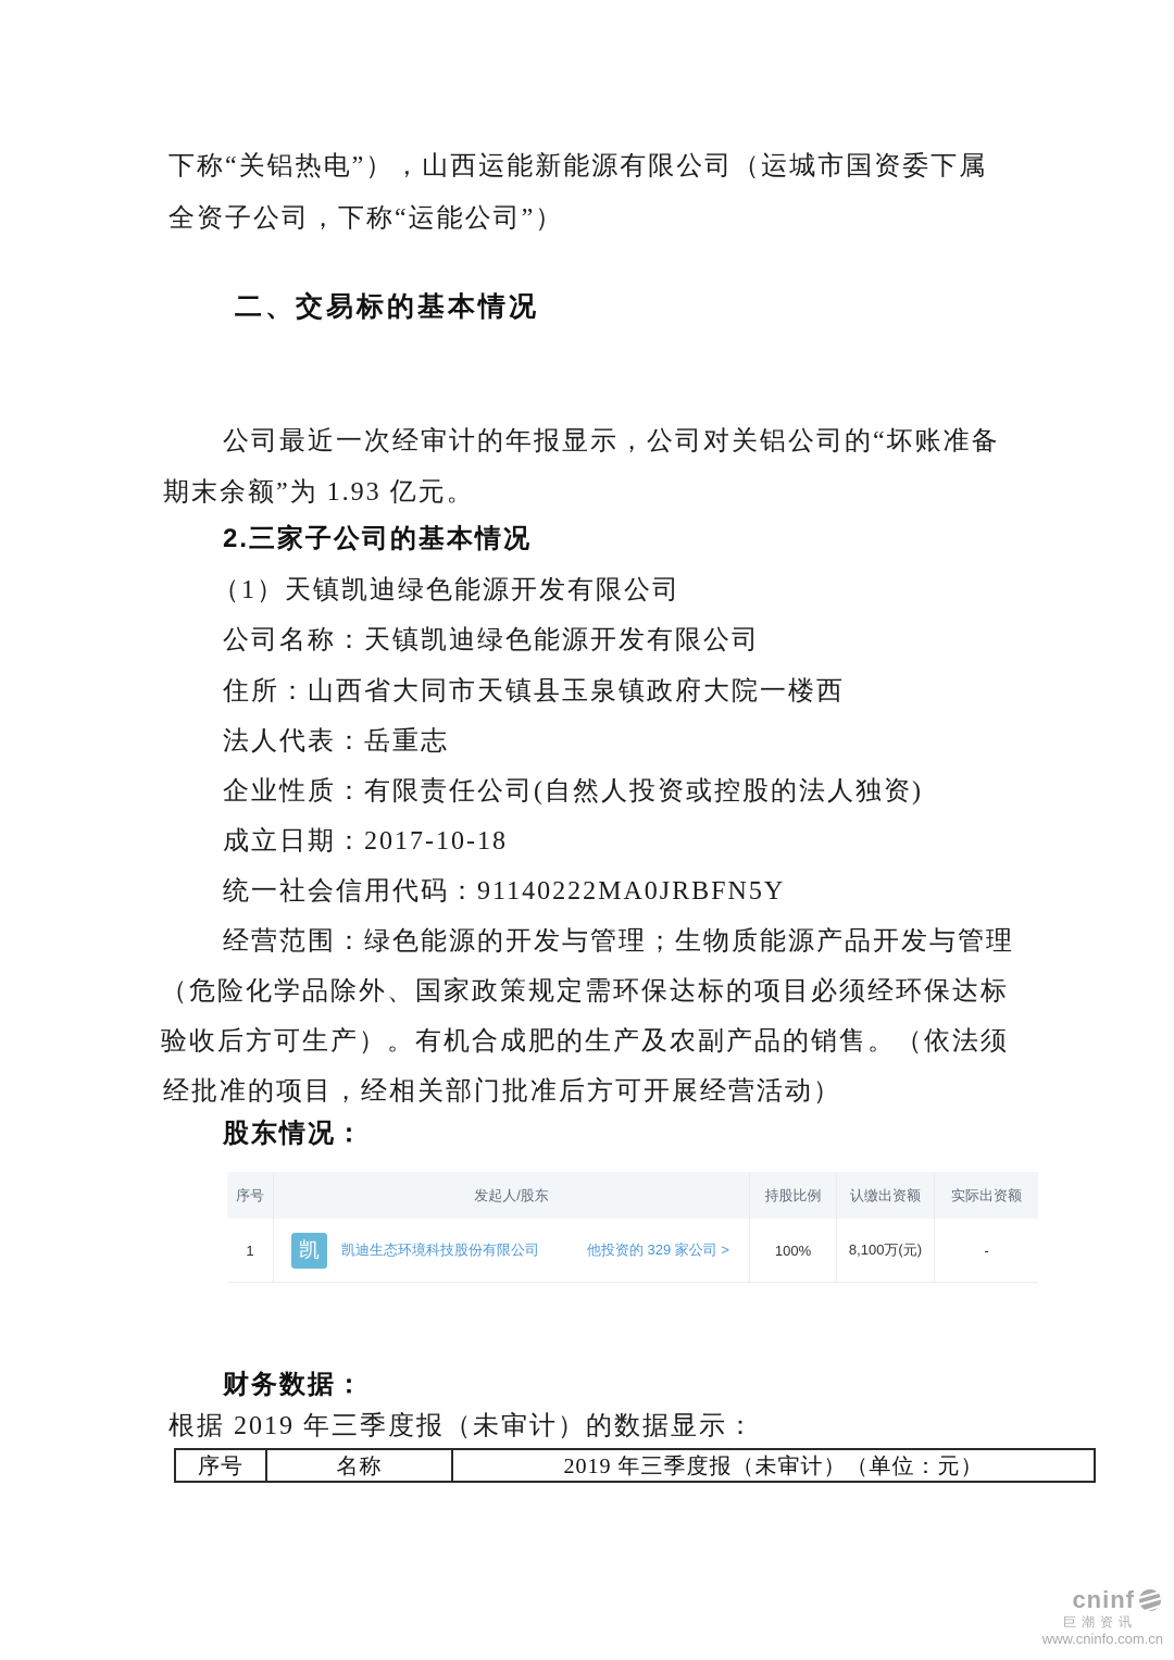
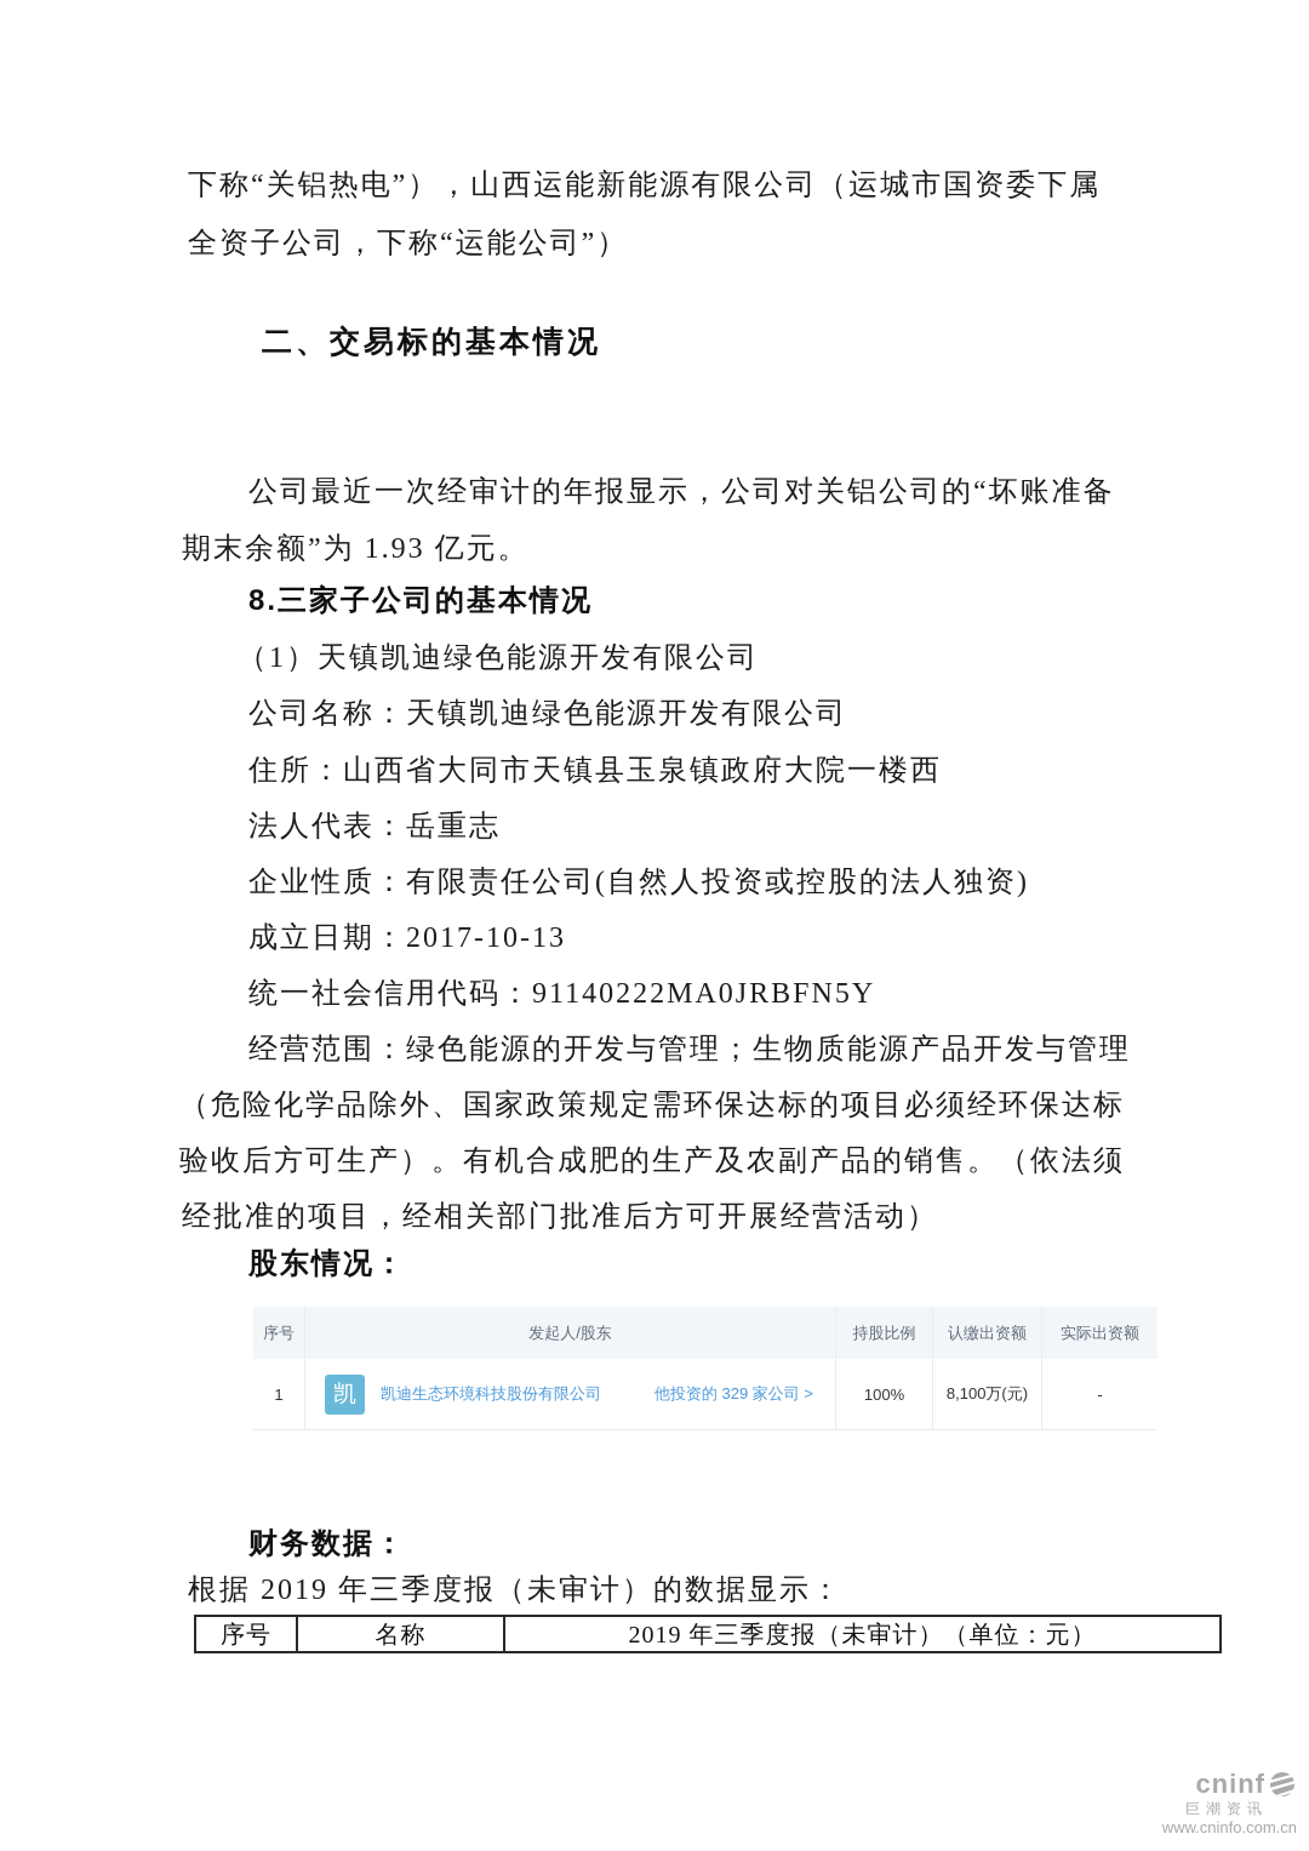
  下称“关铝热电”），山西运能新能源有限公司（运城市国资委下属
  全资子公司，下称“运能公司”）
  二、交易标的基本情况
  公司最近一次经审计的年报显示，公司对关铝公司的“坏账准备
  期末余额”为 1.93 亿元。
- 2.三家子公司的基本情况
+ 8.三家子公司的基本情况
  （1）天镇凯迪绿色能源开发有限公司
  公司名称：天镇凯迪绿色能源开发有限公司
  住所：山西省大同市天镇县玉泉镇政府大院一楼西
  法人代表：岳重志
  企业性质：有限责任公司(自然人投资或控股的法人独资)
- 成立日期：2017-10-18
+ 成立日期：2017-10-13
  统一社会信用代码：91140222MA0JRBFN5Y
  经营范围：绿色能源的开发与管理；生物质能源产品开发与管理
  （危险化学品除外、国家政策规定需环保达标的项目必须经环保达标
  验收后方可生产）。有机合成肥的生产及农副产品的销售。（依法须
  经批准的项目，经相关部门批准后方可开展经营活动）
  股东情况：
  序号
  发起人/股东
  持股比例
  认缴出资额
  实际出资额
  1
  凯
  凯迪生态环境科技股份有限公司
  他投资的 329 家公司 >
  100%
  8,100万(元)
  -
  财务数据：
  根据 2019 年三季度报（未审计）的数据显示：
  序号
  名称
  2019 年三季度报（未审计）（单位：元）
  cninf
  巨潮资讯
  www.cninfo.com.cn
